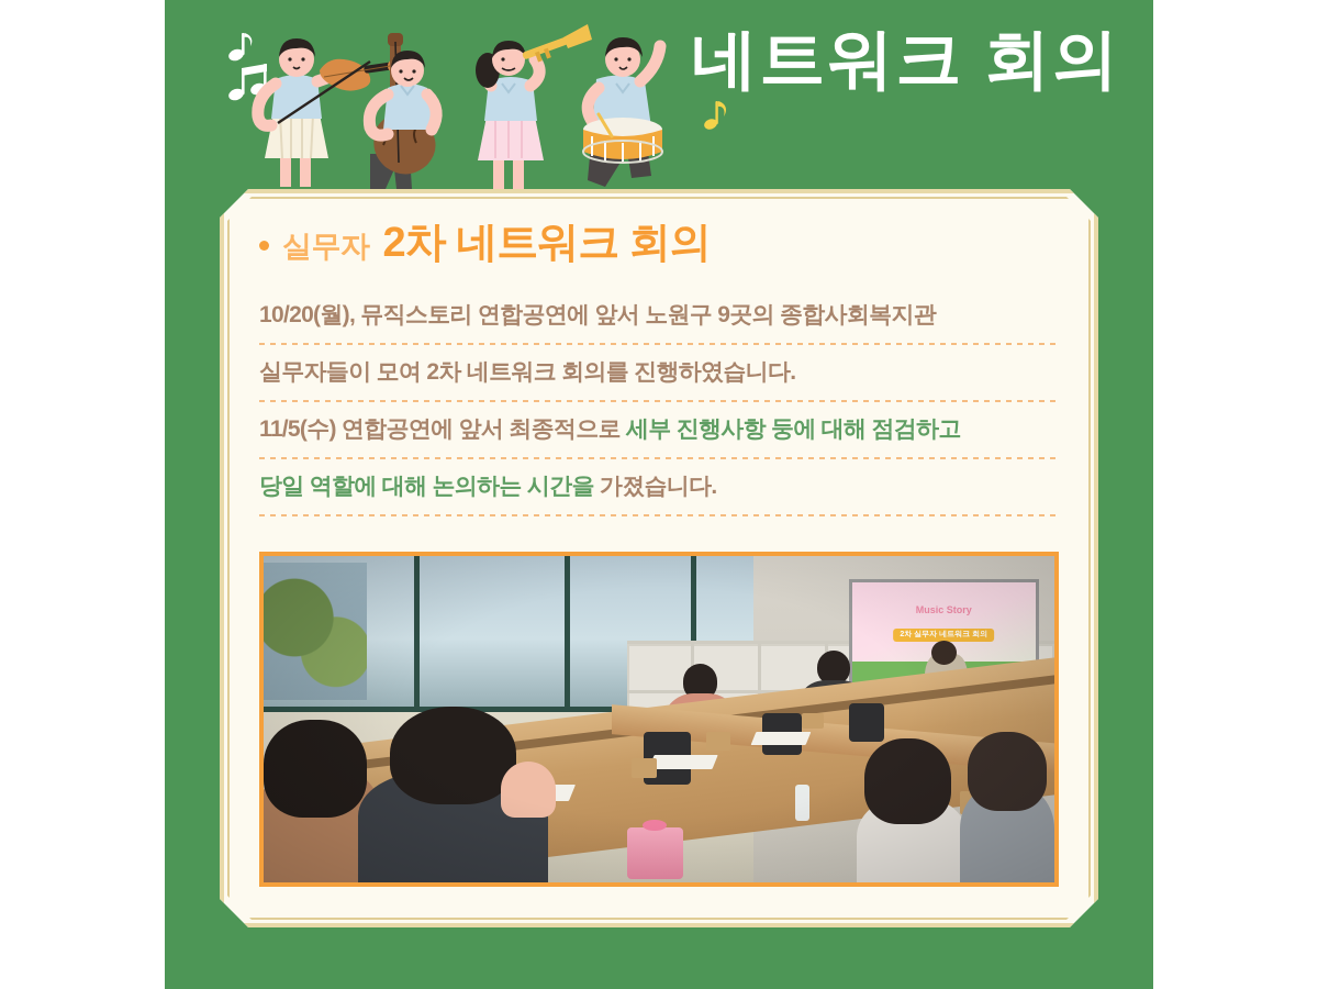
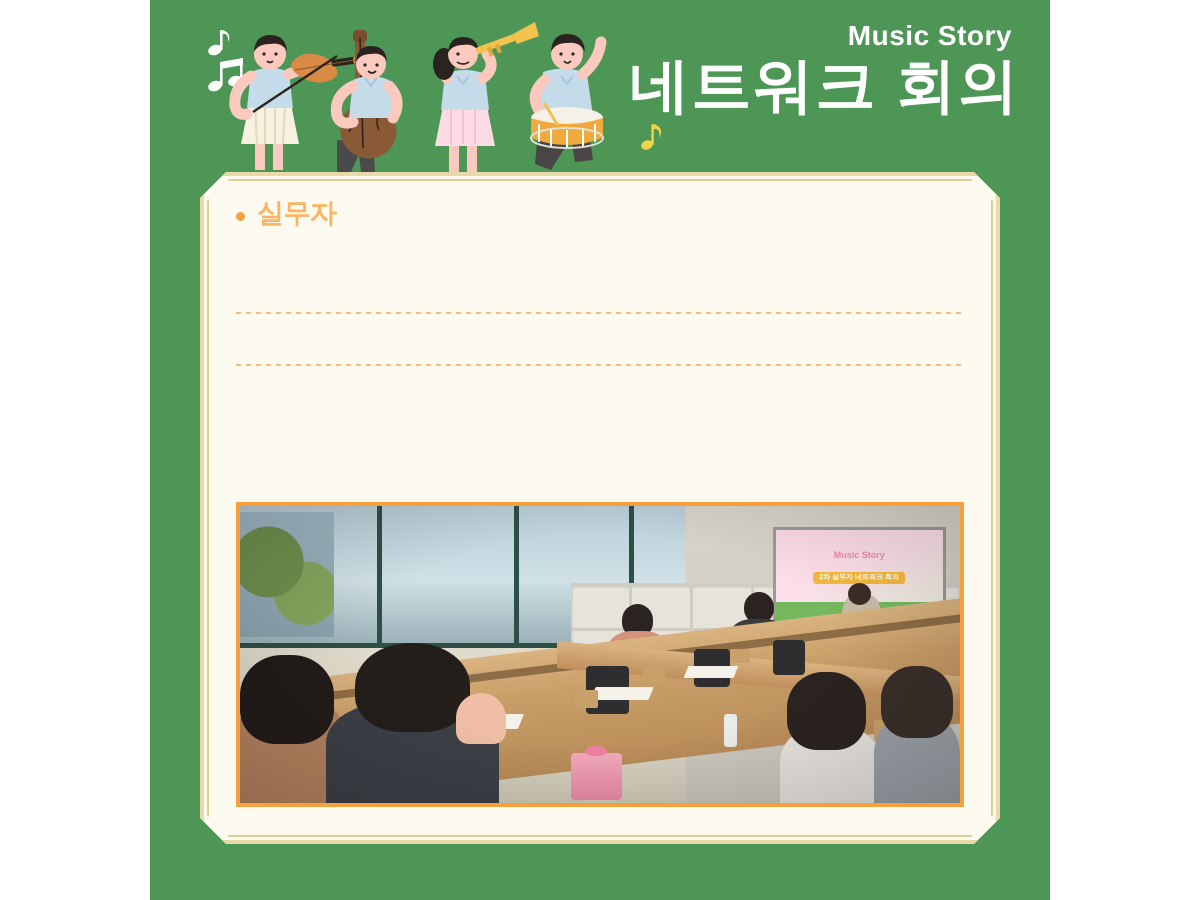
+ Music Story
  네트워크 회의
  실무자
- 2차 네트워크 회의
- 10/20(월), 뮤직스토리 연합공연에 앞서 노원구 9곳의 종합사회복지관
- 실무자들이 모여 2차 네트워크 회의를 진행하였습니다.
- 11/5(수) 연합공연에 앞서 최종적으로 세부 진행사항 둥에 대해 점검하고
- 당일 역할에 대해 논의하는 시간을 가졌습니다.
